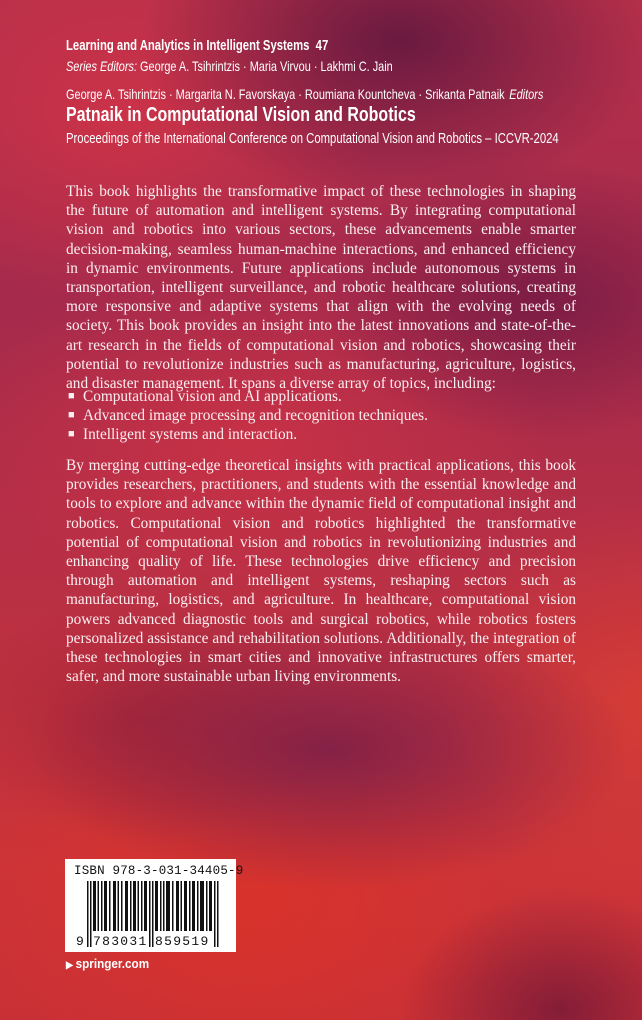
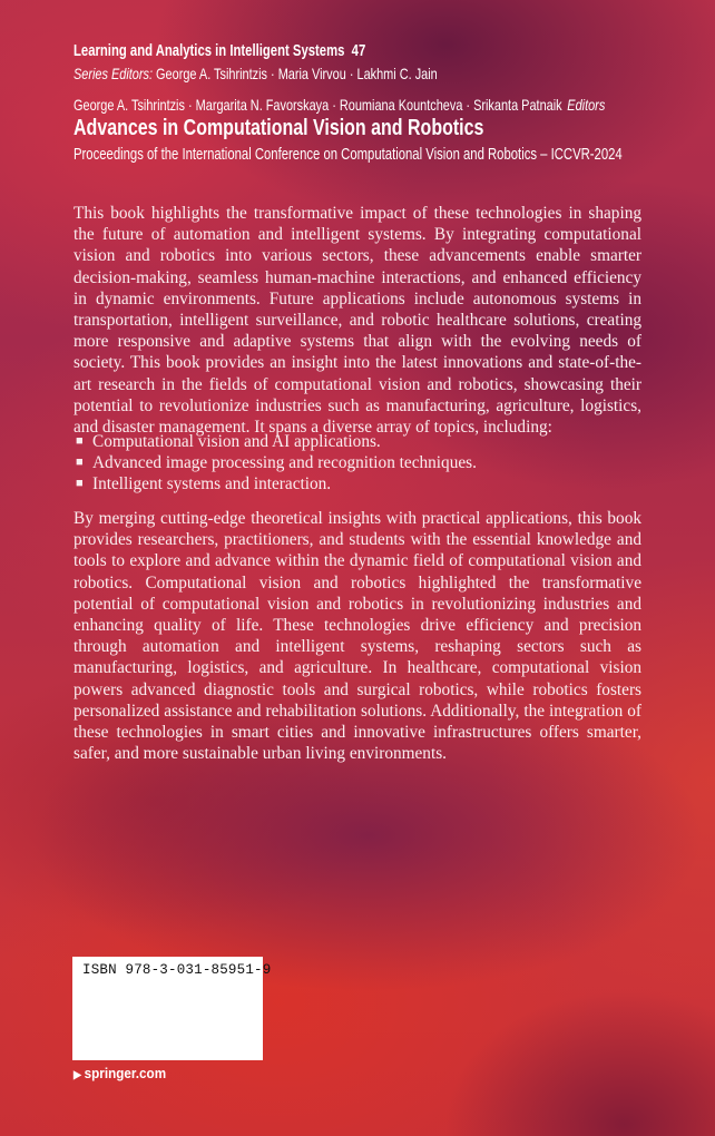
  Learning and Analytics in Intelligent Systems 47
  Series Editors: George A. Tsihrintzis · Maria Virvou · Lakhmi C. Jain
  George A. Tsihrintzis · Margarita N. Favorskaya · Roumiana Kountcheva · Srikanta Patnaik Editors
- Patnaik in Computational Vision and Robotics
+ Advances in Computational Vision and Robotics
  Proceedings of the International Conference on Computational Vision and Robotics – ICCVR-2024
  This book highlights the transformative impact of these technologies in shaping the future of automation and intelligent systems. By integrating computational vision and robotics into various sectors, these advancements enable smarter decision-making, seamless human-machine interactions, and enhanced efficiency in dynamic environments. Future applications include autonomous systems in transportation, intelligent surveillance, and robotic healthcare solutions, creating more responsive and adaptive systems that align with the evolving needs of society. This book provides an insight into the latest innovations and state-of-the-art research in the fields of computational vision and robotics, showcasing their potential to revolutionize industries such as manufacturing, agriculture, logistics, and disaster management. It spans a diverse array of topics, including:
  ■
  Computational vision and AI applications.
  ■
  Advanced image processing and recognition techniques.
  ■
  Intelligent systems and interaction.
- By merging cutting-edge theoretical insights with practical applications, this book provides researchers, practitioners, and students with the essential knowledge and tools to explore and advance within the dynamic field of computational insight and robotics. Computational vision and robotics highlighted the transformative potential of computational vision and robotics in revolutionizing industries and enhancing quality of life. These technologies drive efficiency and precision through automation and intelligent systems, reshaping sectors such as manufacturing, logistics, and agriculture. In healthcare, computational vision powers advanced diagnostic tools and surgical robotics, while robotics fosters personalized assistance and rehabilitation solutions. Additionally, the integration of these technologies in smart cities and innovative infrastructures offers smarter, safer, and more sustainable urban living environments.
+ By merging cutting-edge theoretical insights with practical applications, this book provides researchers, practitioners, and students with the essential knowledge and tools to explore and advance within the dynamic field of computational vision and robotics. Computational vision and robotics highlighted the transformative potential of computational vision and robotics in revolutionizing industries and enhancing quality of life. These technologies drive efficiency and precision through automation and intelligent systems, reshaping sectors such as manufacturing, logistics, and agriculture. In healthcare, computational vision powers advanced diagnostic tools and surgical robotics, while robotics fosters personalized assistance and rehabilitation solutions. Additionally, the integration of these technologies in smart cities and innovative infrastructures offers smarter, safer, and more sustainable urban living environments.
- ISBN 978-3-031-34405-9
+ ISBN 978-3-031-85951-9
- 9
- 783031
- 859519
  ▶ springer.com
